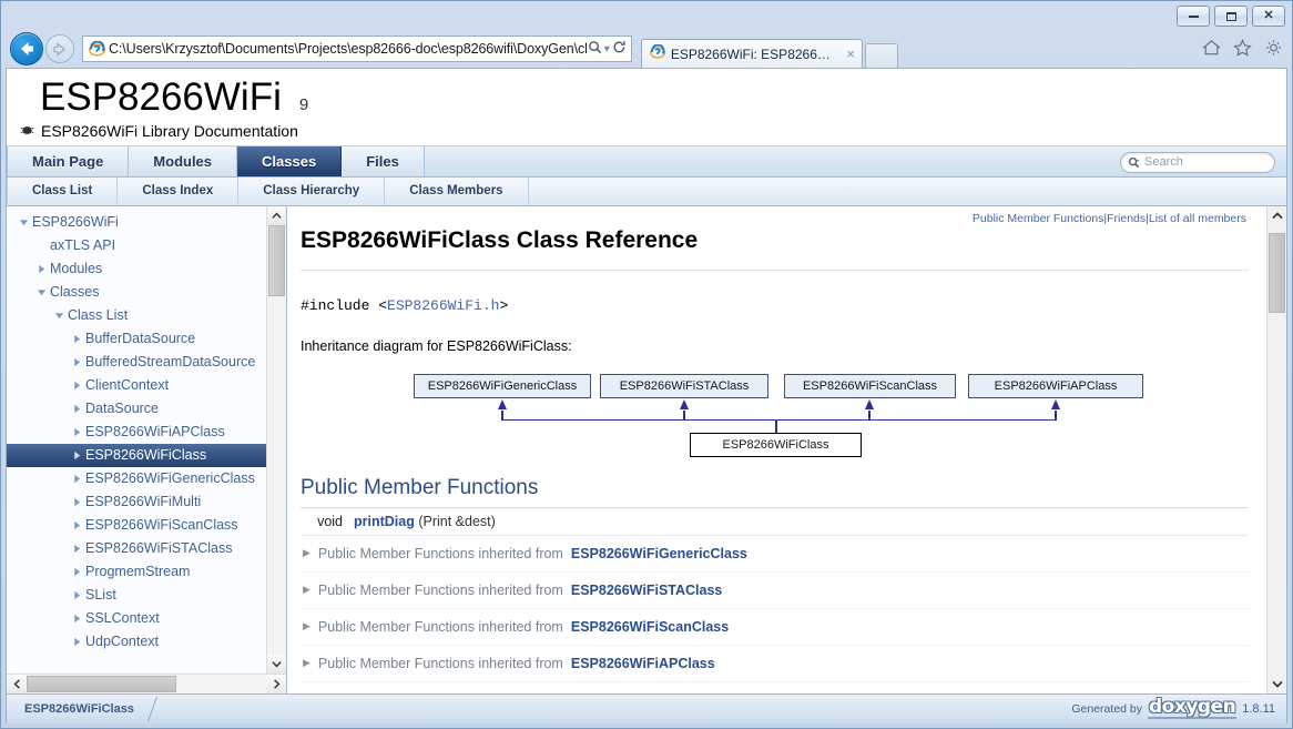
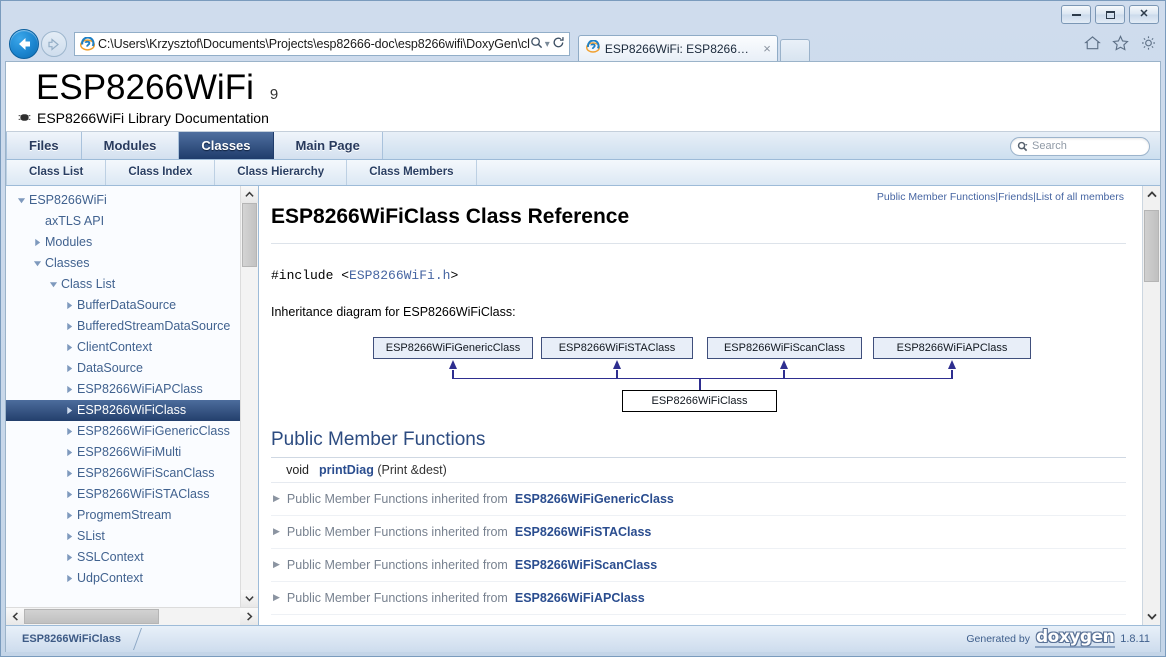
  ✕
  C:\Users\Krzysztof\Documents\Projects\esp82666-doc\esp8266wifi\DoxyGen\cl
  ▾
  ESP8266WiFi: ESP8266WiF
  ×
  ESP8266WiFi
  9
  ESP8266WiFi Library Documentation
- Main Page
+ Files
  Modules
  Classes
- Files
+ Main Page
  Search
  Class List
  Class Index
  Class Hierarchy
  Class Members
  ESP8266WiFi
  axTLS API
  Modules
  Classes
  Class List
  BufferDataSource
  BufferedStreamDataSource
  ClientContext
  DataSource
  ESP8266WiFiAPClass
  ESP8266WiFiClass
  ESP8266WiFiGenericClass
  ESP8266WiFiMulti
  ESP8266WiFiScanClass
  ESP8266WiFiSTAClass
  ProgmemStream
  SList
  SSLContext
  UdpContext
  Public Member Functions|Friends|List of all members
  ESP8266WiFiClass Class Reference
  #include <ESP8266WiFi.h>
  Inheritance diagram for ESP8266WiFiClass:
  ESP8266WiFiGenericClass
  ESP8266WiFiSTAClass
  ESP8266WiFiScanClass
  ESP8266WiFiAPClass
  ESP8266WiFiClass
  Public Member Functions
  void	printDiag (Print &dest)
  ▶
  Public Member Functions inherited from
  ESP8266WiFiGenericClass
  ▶
  Public Member Functions inherited from
  ESP8266WiFiSTAClass
  ▶
  Public Member Functions inherited from
  ESP8266WiFiScanClass
  ▶
  Public Member Functions inherited from
  ESP8266WiFiAPClass
  ESP8266WiFiClass
  Generated by
  doxygen
  1.8.11
